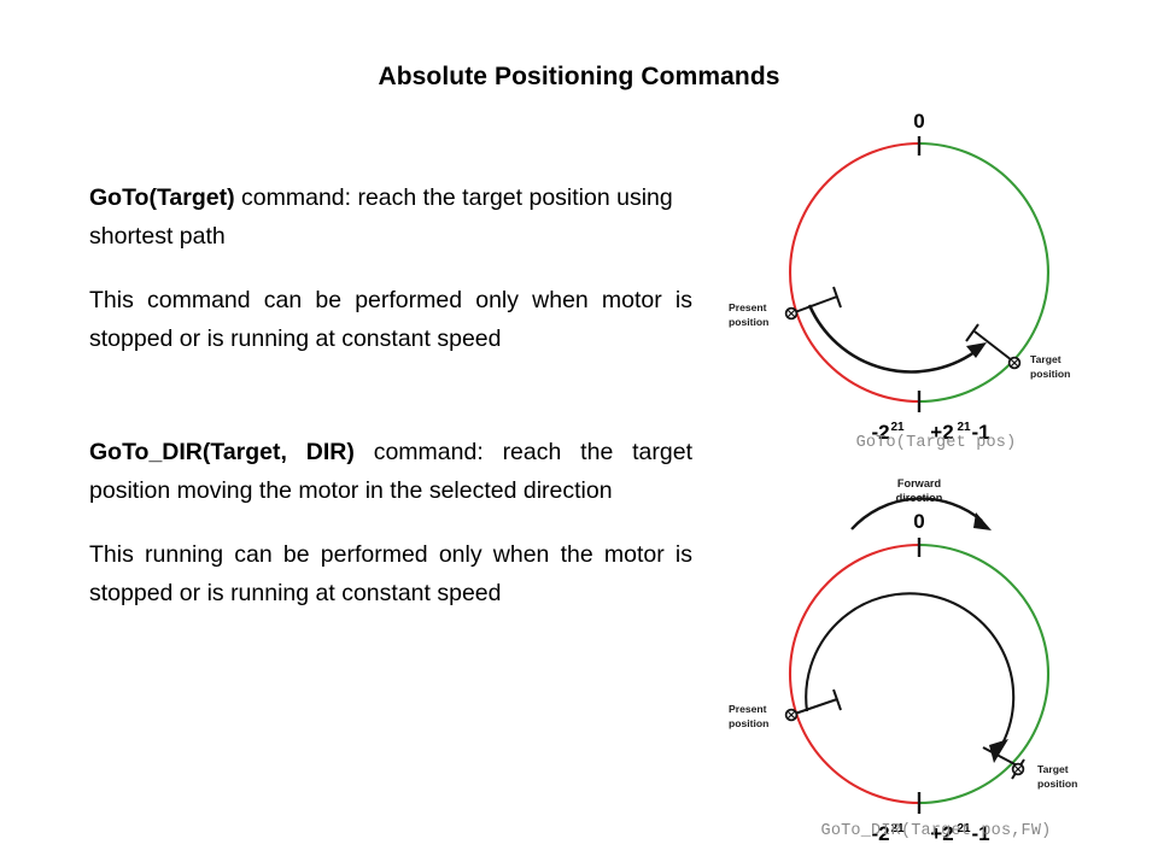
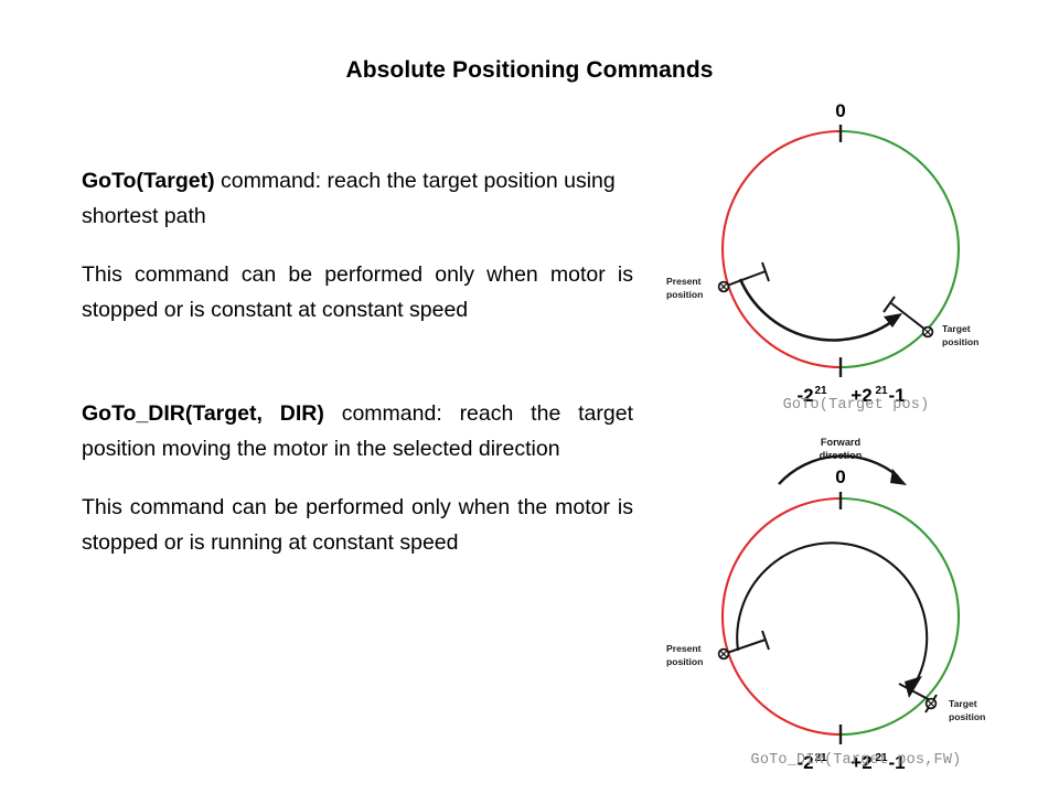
  Absolute Positioning Commands
  GoTo(Target) command: reach the target position using shortest path
- This command can be performed only when motor is stopped or is running at constant speed
+ This command can be performed only when motor is stopped or is constant at constant speed
  GoTo_DIR(Target, DIR) command: reach the target position moving the motor in the selected direction
- This running can be performed only when the motor is stopped or is running at constant speed
+ This command can be performed only when the motor is stopped or is running at constant speed
  0
  -2
  21
  +2
  21
  -1
  Present
  position
  Target
  position
  GoTo(Target pos)
  Forward
  0
  -2
  21
  +2
  21
  -1
  Present
  position
  Target
  position
  GoTo_DIR(Target pos,FW)
